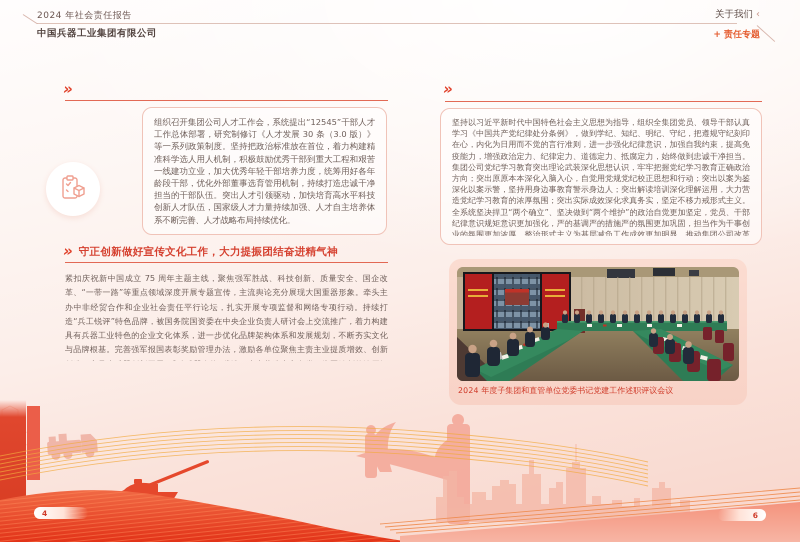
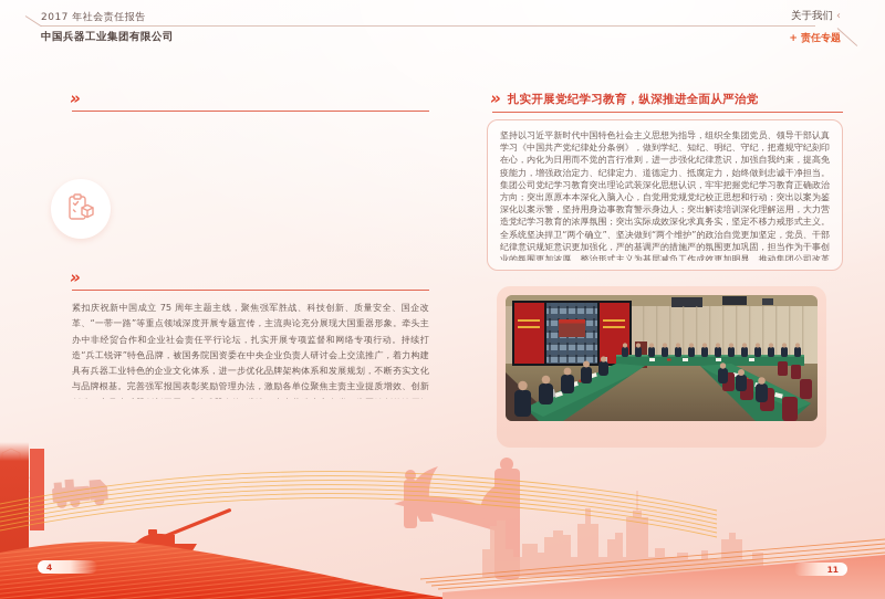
- 2024 年社会责任报告
+ 2017 年社会责任报告
  中国兵器工业集团有限公司
  关于我们 ‹
  + 责任专题
  »
- 组织召开集团公司人才工作会，系统提出“12545”干部人才工作总体部署，研究制修订《人才发展 30 条（3.0 版）》等一系列政策制度。坚持把政治标准放在首位，着力构建精准科学选人用人机制，积极鼓励优秀干部到重大工程和艰苦一线建功立业，加大优秀年轻干部培养力度，统筹用好各年龄段干部，优化外部董事选育管用机制，持续打造忠诚干净担当的干部队伍。突出人才引领驱动，加快培育高水平科技创新人才队伍，国家级人才力量持续加强、人才自主培养体系不断完善、人才战略布局持续优化。
  »
- 守正创新做好宣传文化工作，大力提振团结奋进精气神
  紧扣庆祝新中国成立 75 周年主题主线，聚焦强军胜战、科技创新、质量安全、国企改革、“一带一路”等重点领域深度开展专题宣传，主流舆论充分展现大国重器形象。牵头主办中非经贸合作和企业社会责任平行论坛，扎实开展专项监督和网络专项行动。持续打造“兵工锐评”特色品牌，被国务院国资委在中央企业负责人研讨会上交流推广，着力构建具有兵器工业特色的企业文化体系，进一步优化品牌架构体系和发展规划，不断夯实文化与品牌根基。完善强军报国表彰奖励管理办法，激励各单位聚焦主责主业提质增效、创新
  »
+ 扎实开展党纪学习教育，纵深推进全面从严治党
  坚持以习近平新时代中国特色社会主义思想为指导，组织全集团党员、领导干部认真学习《中国共产党纪律处分条例》，做到学纪、知纪、明纪、守纪，把遵规守纪刻印在心，内化为日用而不觉的言行准则，进一步强化纪律意识，加强自我约束，提高免疫能力，增强政治定力、纪律定力、道德定力、抵腐定力，始终做到忠诚干净担当。集团公司党纪学习教育突出理论武装深化思想认识，牢牢把握党纪学习教育正确政治方向；突出原原本本深化入脑入心，自觉用党规党纪校正思想和行动；突出以案为鉴深化以案示警，坚持用身边事教育警示身边人；突出解读培训深化理解运用，大力营造党纪学习教育的浓厚氛围；突出实际成效深化求真务实，坚定不移力戒形式主义。全系统坚决捍卫“两个确立”、坚决做到“两个维护”的政治自觉更加坚定，党员、干部纪律意识规矩意识更加强化，严的基调严的措施严的氛围更加巩固，担当作为干事创业的氛围更加浓厚，整治形式主义为基层减负工作成效更加明显，推动集团公司改革
- 2024 年度子集团和直管单位党委书记党建工作述职评议会议
  4
- 6
+ 11
